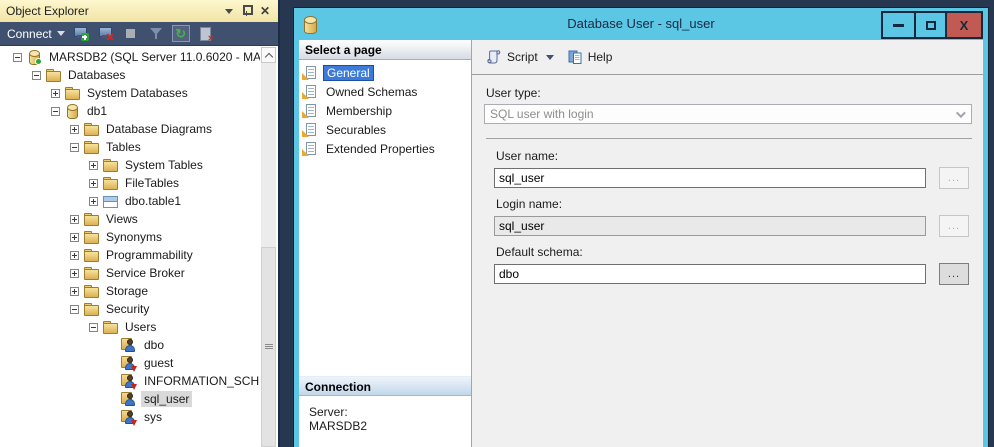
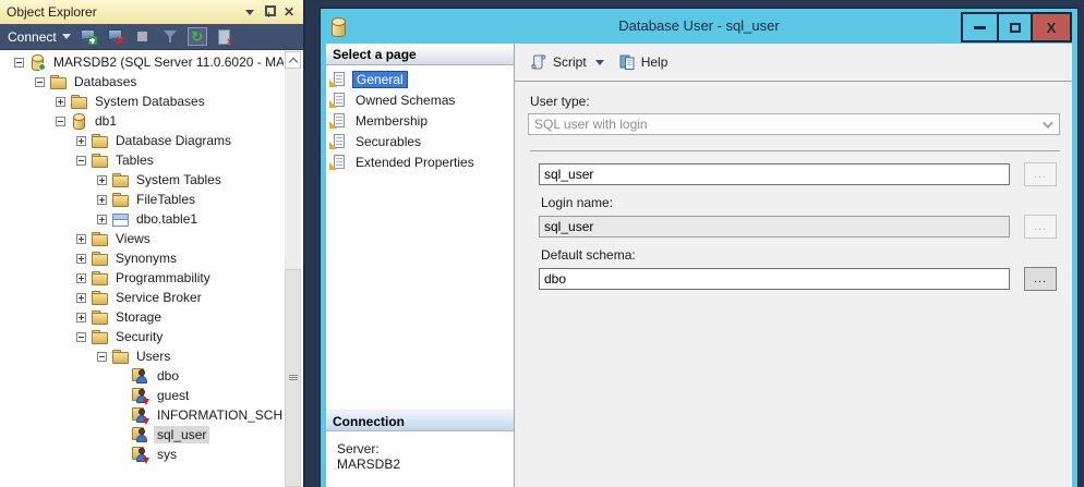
  Object Explorer
  ✕
  Connect
  ↻
  MARSDB2 (SQL Server 11.0.6020 - MA
  Databases
  System Databases
  db1
  Database Diagrams
  Tables
  System Tables
  FileTables
  dbo.table1
  Views
  Synonyms
  Programmability
  Service Broker
  Storage
  Security
  Users
  dbo
  guest
  INFORMATION_SCH
  sql_user
  sys
  Database User - sql_user
  X
  Select a page
  General
  Owned Schemas
  Membership
  Securables
  Extended Properties
  Connection
  Server:
  MARSDB2
  Script
  Help
  User type:
  SQL user with login
- User name:
  sql_user
  ...
  Login name:
  sql_user
  ...
  Default schema:
  dbo
  ...
